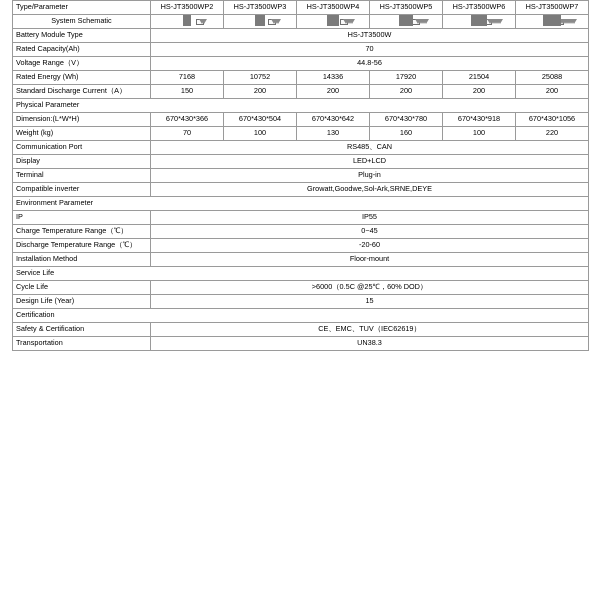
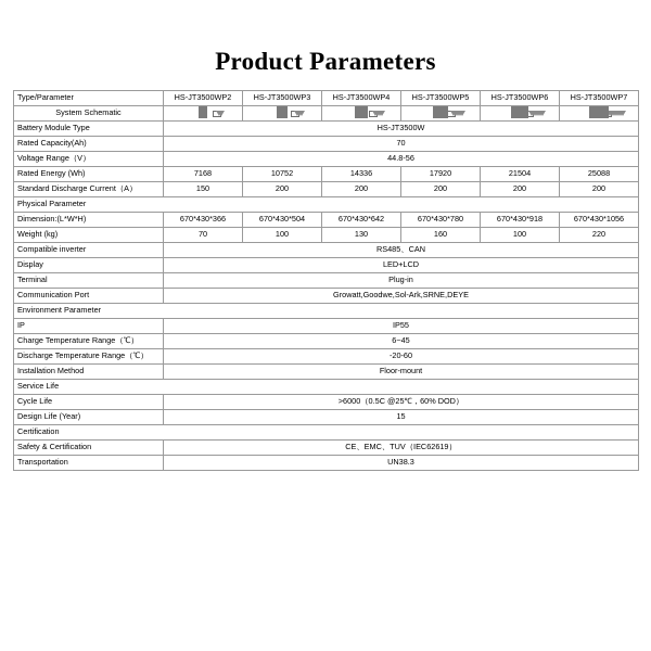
+ Product Parameters
  Type/Parameter	HS-JT3500WP2	HS-JT3500WP3	HS-JT3500WP4	HS-JT3500WP5	HS-JT3500WP6	HS-JT3500WP7
  System Schematic
  Battery Module Type	HS-JT3500W
  Rated Capacity(Ah)	70
  Voltage Range（V）	44.8-56
  Rated Energy (Wh)	7168	10752	14336	17920	21504	25088
  Standard Discharge Current（A）	150	200	200	200	200	200
  Physical Parameter
  Dimension:(L*W*H)	670*430*366	670*430*504	670*430*642	670*430*780	670*430*918	670*430*1056
  Weight (kg)	70	100	130	160	100	220
- Communication Port	RS485、CAN
+ Compatible inverter	RS485、CAN
  Display	LED+LCD
  Terminal	Plug-in
- Compatible inverter	Growatt,Goodwe,Sol-Ark,SRNE,DEYE
+ Communication Port	Growatt,Goodwe,Sol-Ark,SRNE,DEYE
  Environment Parameter
  IP	IP55
- Charge Temperature Range（℃）	0~45
+ Charge Temperature Range（℃）	6~45
  Discharge Temperature Range（℃）	-20-60
  Installation Method	Floor-mount
  Service Life
  Cycle Life	>6000（0.5C @25℃，60% DOD）
  Design Life (Year)	15
  Certification
  Safety & Certification	CE、EMC、TUV（IEC62619）
  Transportation	UN38.3
